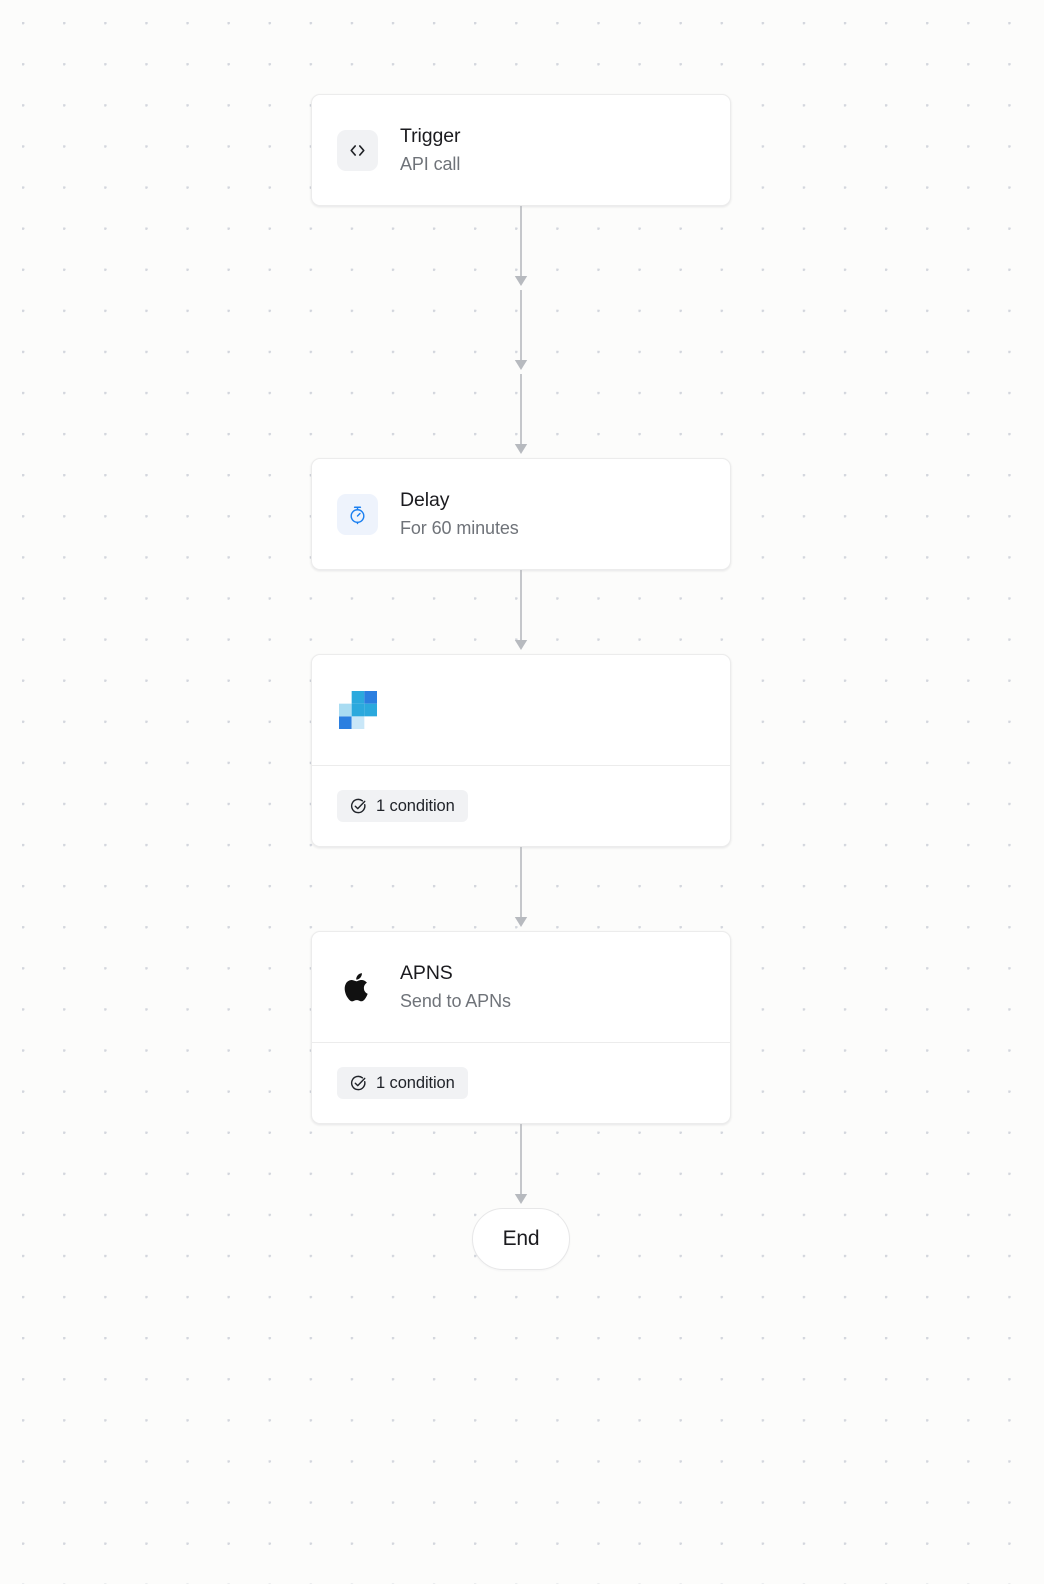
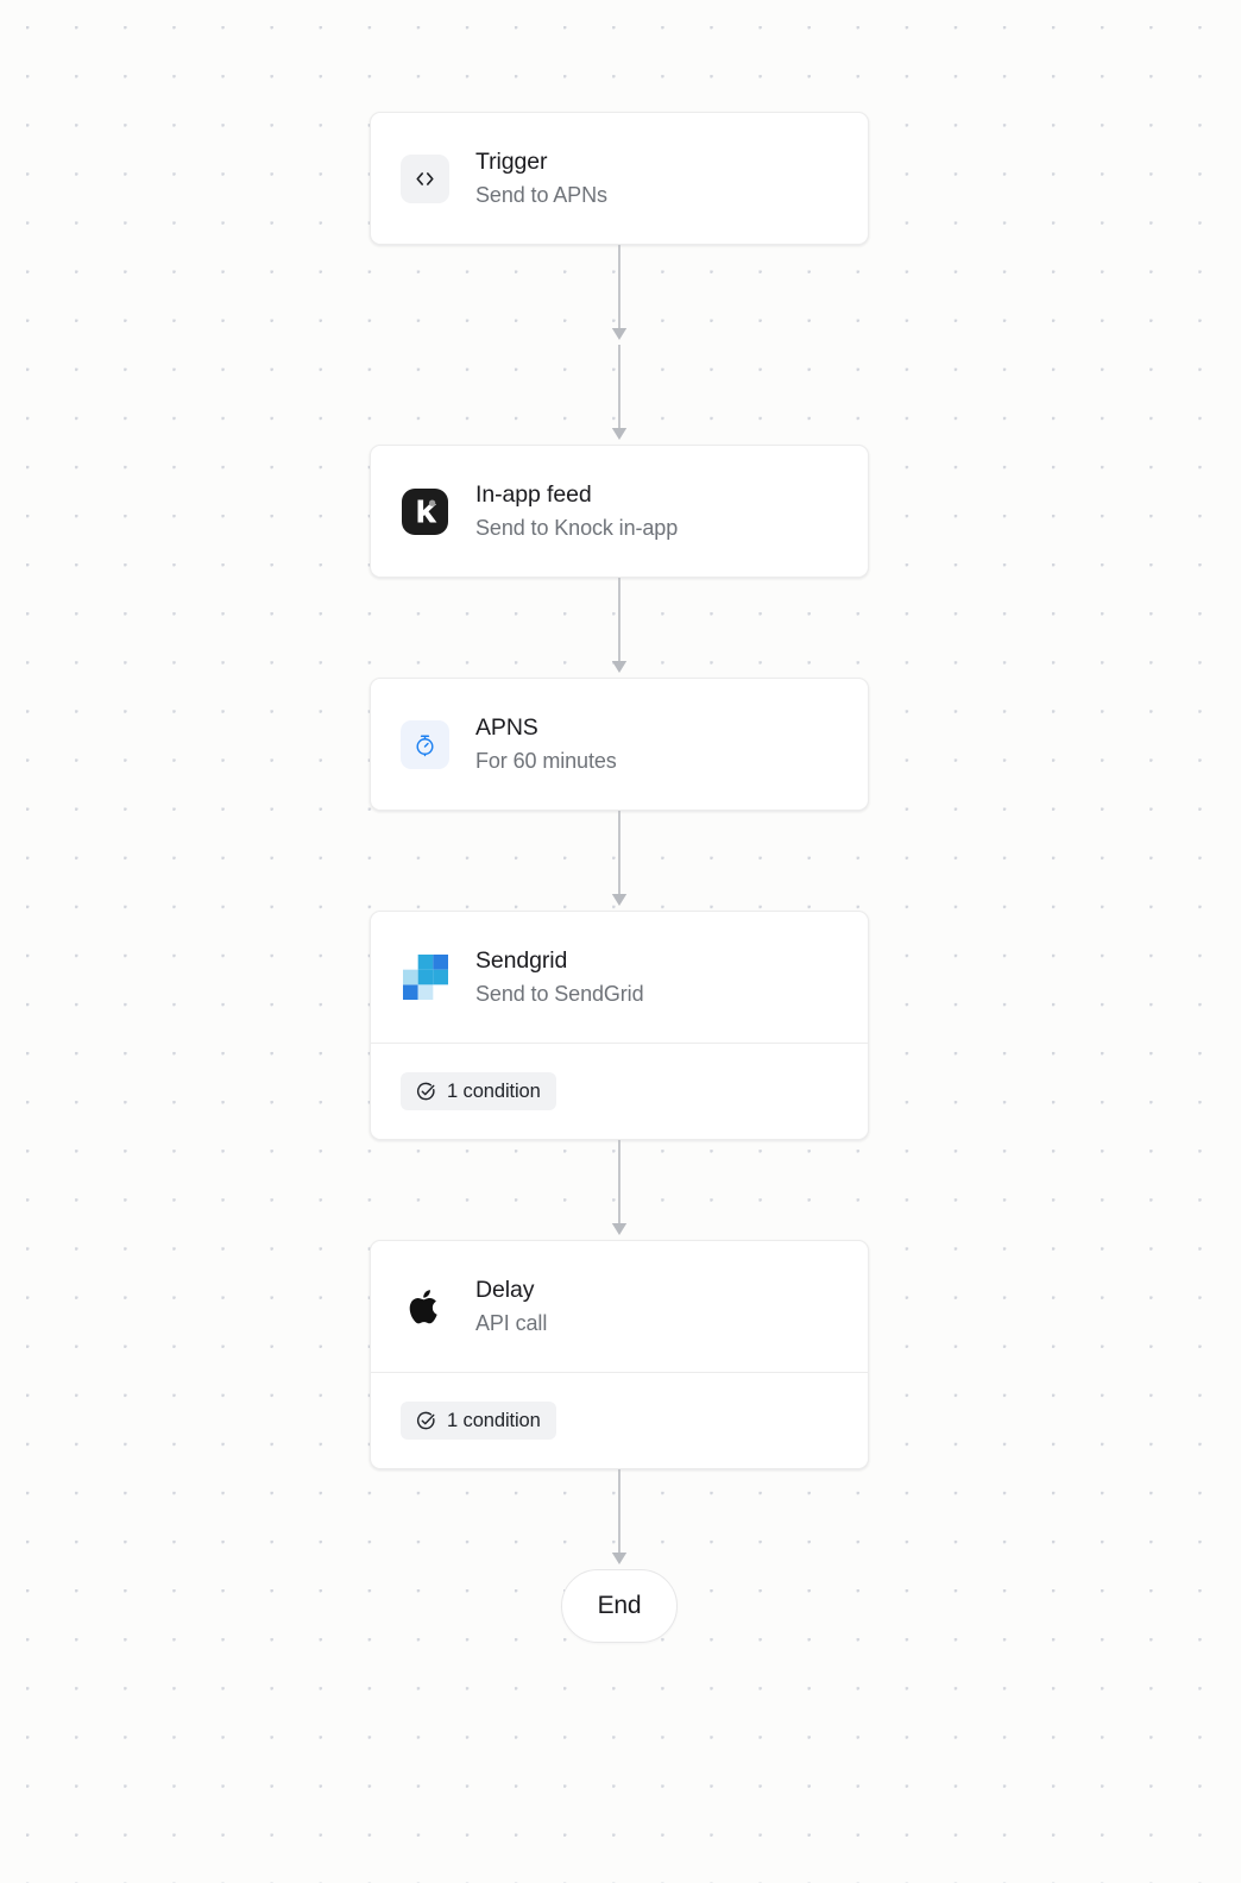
  Trigger
- API call
+ Send to APNs
+ In-app feed
+ Send to Knock in-app
- Delay
+ APNS
  For 60 minutes
+ Sendgrid
+ Send to SendGrid
  1 condition
- APNS
+ Delay
- Send to APNs
+ API call
  1 condition
  End
